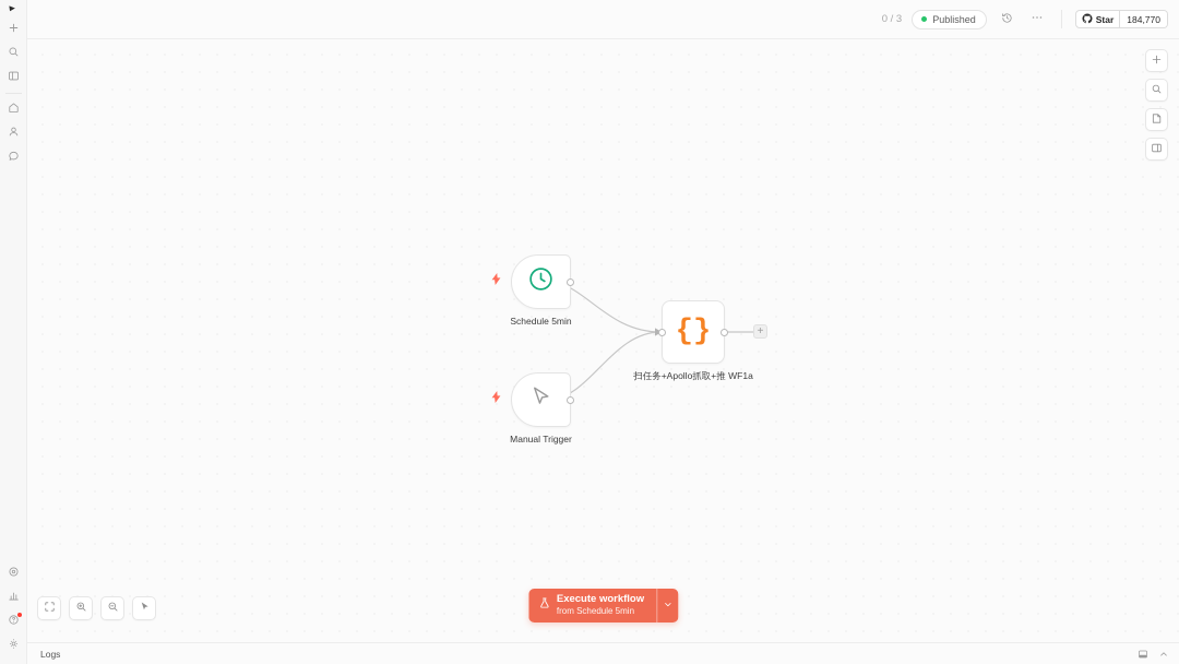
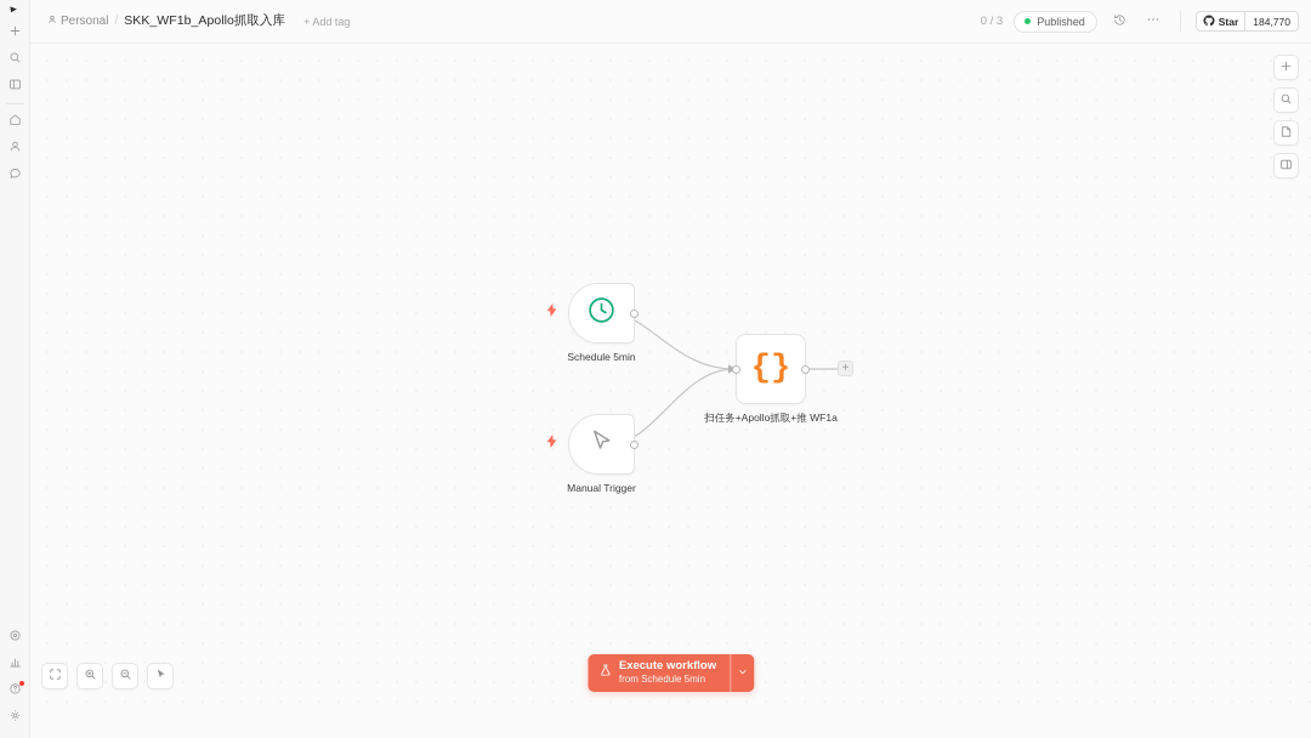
+ Personal
+ /
+ SKK_WF1b_Apollo抓取入库
+ + Add tag
  0 / 3
  Published
  Star
  184,770
  Schedule 5min
  Manual Trigger
  {}
  扫任务+Apollo抓取+推 WF1a
  +
  Execute workflow
  from Schedule 5min
- Logs
